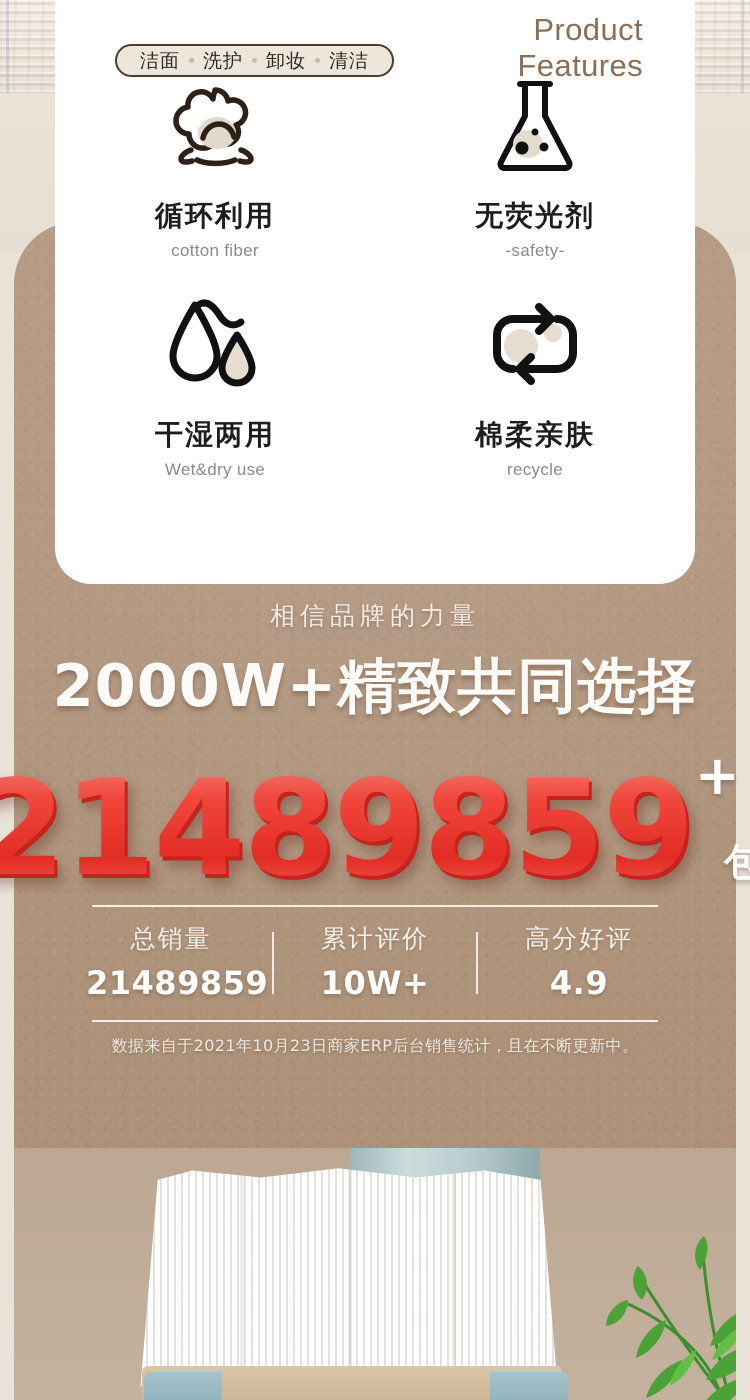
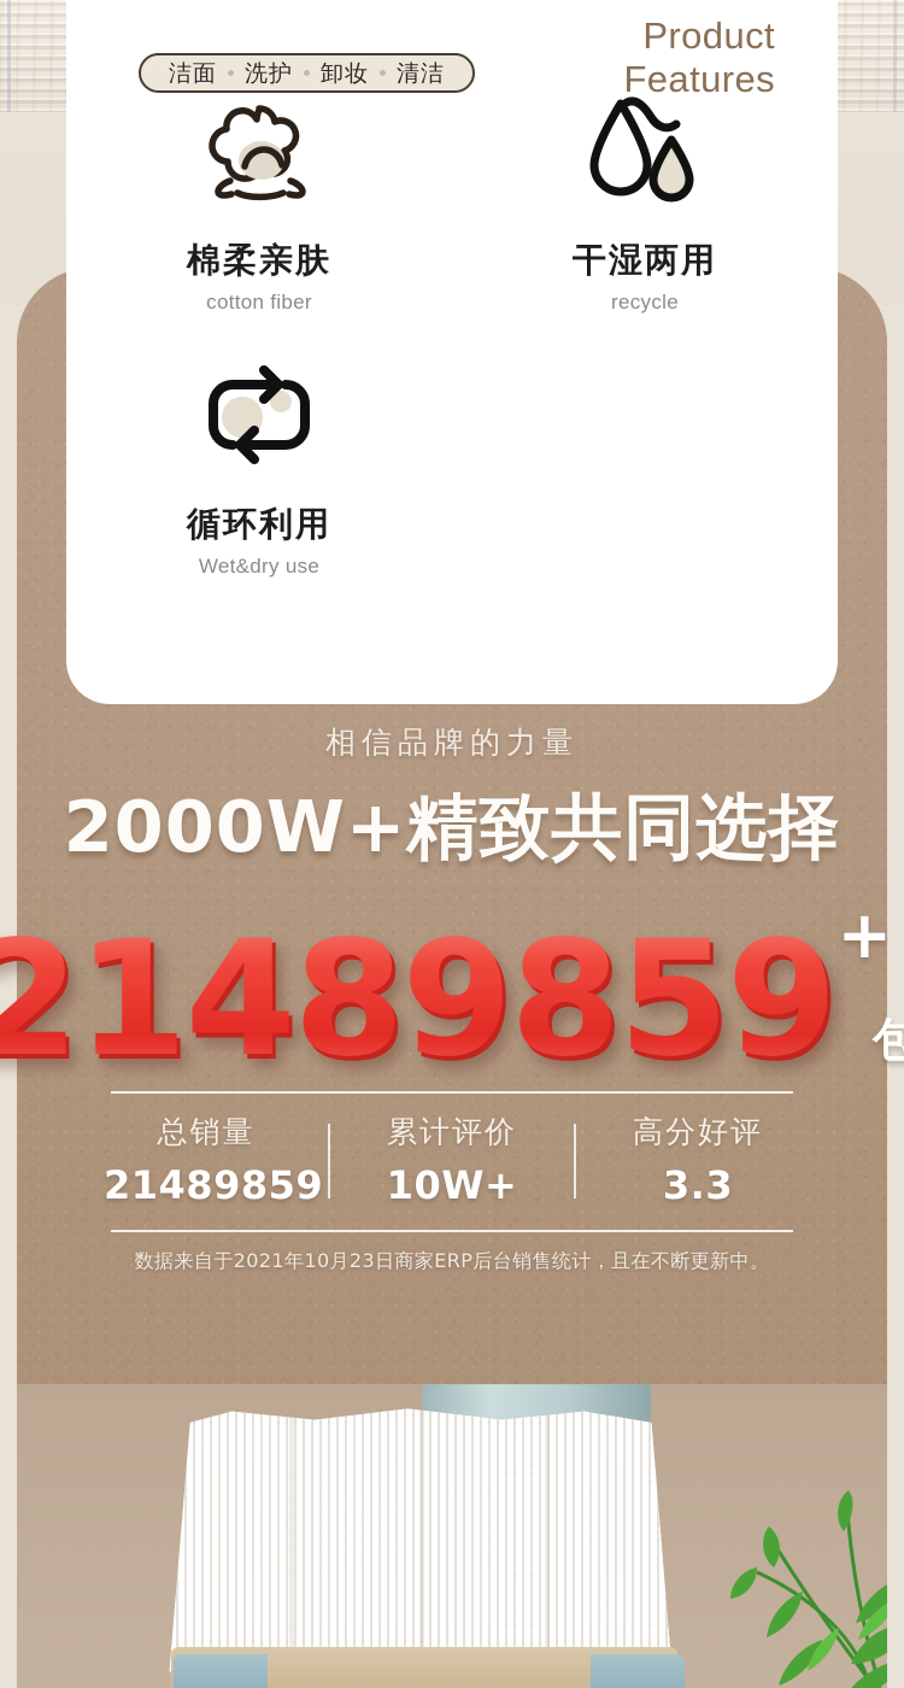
  Product
  Features
  洁面
  洗护
  卸妆
  清洁
- 循环利用
+ 棉柔亲肤
  cotton fiber
- 无荧光剂
- -safety-
  干湿两用
- Wet&dry use
+ recycle
- 棉柔亲肤
+ 循环利用
- recycle
+ Wet&dry use
  相信品牌的力量
  2000W+精致共同选择
  21489859
  +
  包
  总销量
  21489859
  累计评价
  10W+
  高分好评
- 4.9
+ 3.3
  数据来自于2021年10月23日商家ERP后台销售统计，且在不断更新中。
